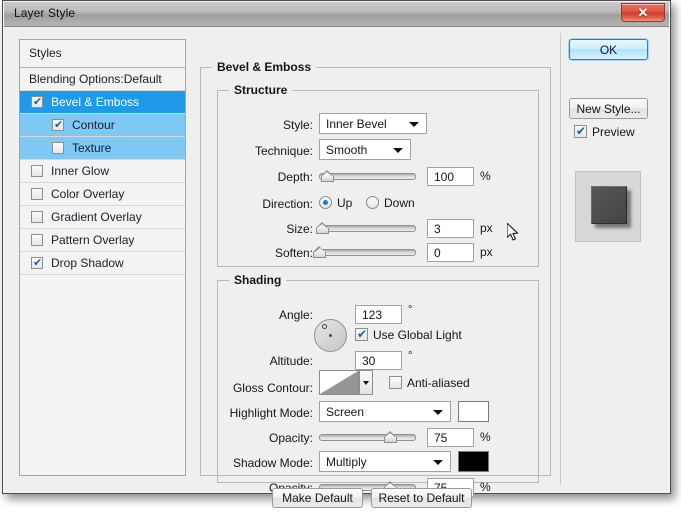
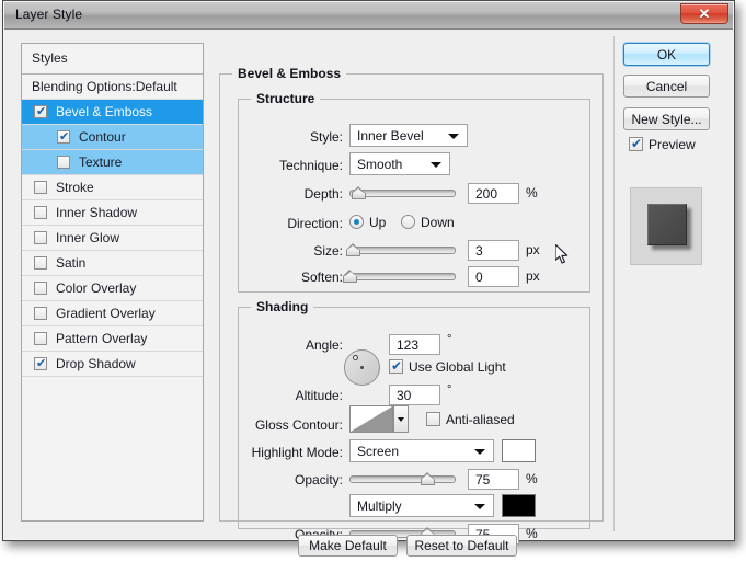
  Layer Style
  ✕
  Styles
  Blending Options:Default
  ✔
  Bevel & Emboss
  ✔
  Contour
  Texture
+ Stroke
+ Inner Shadow
  Inner Glow
+ Satin
  Color Overlay
  Gradient Overlay
  Pattern Overlay
  ✔
  Drop Shadow
  Bevel & Emboss
  Structure
  Style:
  Inner Bevel
  Technique:
  Smooth
  Depth:
- 100
+ 200
  %
  Direction:
  Up
  Down
  Size:
  3
  px
  Soften:
  0
  px
  Shading
  Angle:
  123
  °
  ✔
  Use Global Light
  Altitude:
  30
  °
  Gloss Contour:
  Anti-aliased
  Highlight Mode:
  Screen
  Opacity:
  75
  %
- Shadow Mode:
  Multiply
  %
  Make Default
  Reset to Default
  OK
+ Cancel
  New Style...
  ✔
  Preview
